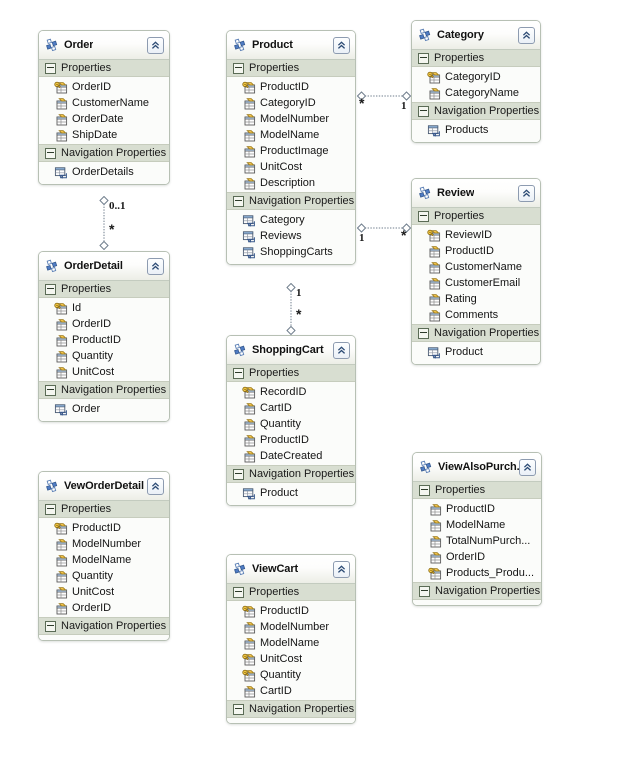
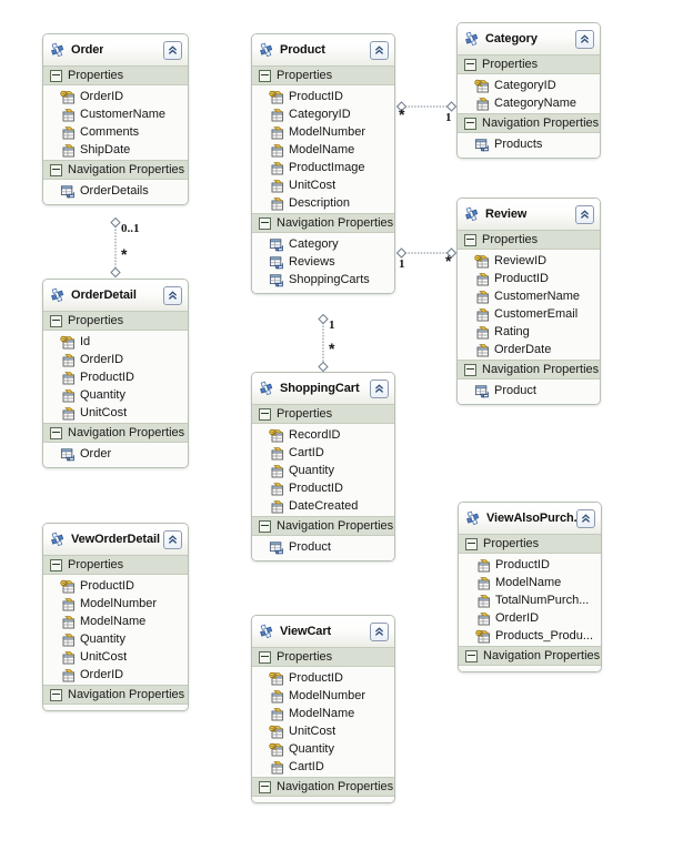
  Order
  Properties
  OrderID
  CustomerName
- OrderDate
+ Comments
  ShipDate
  Navigation Properties
  OrderDetails
  Product
  Properties
  ProductID
  CategoryID
  ModelNumber
  ModelName
  ProductImage
  UnitCost
  Description
  Navigation Properties
  Category
  Reviews
  ShoppingCarts
  Category
  Properties
  CategoryID
  CategoryName
  Navigation Properties
  Products
  Review
  Properties
  ReviewID
  ProductID
  CustomerName
  CustomerEmail
  Rating
- Comments
+ OrderDate
  Navigation Properties
  Product
  OrderDetail
  Properties
  Id
  OrderID
  ProductID
  Quantity
  UnitCost
  Navigation Properties
  Order
  ShoppingCart
  Properties
  RecordID
  CartID
  Quantity
  ProductID
  DateCreated
  Navigation Properties
  Product
  VewOrderDetail
  Properties
  ProductID
  ModelNumber
  ModelName
  Quantity
  UnitCost
  OrderID
  Navigation Properties
  ViewCart
  Properties
  ProductID
  ModelNumber
  ModelName
  UnitCost
  Quantity
  CartID
  Navigation Properties
  ViewAlsoPurch
  Properties
  ProductID
  ModelName
  TotalNumPurch...
  OrderID
  Products_Produ...
  Navigation Properties
  0..1
  *
  *
  1
  1
  *
  1
  *
